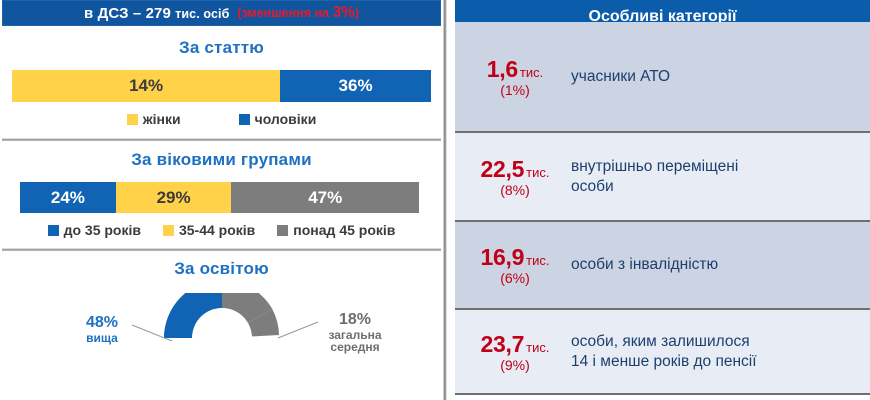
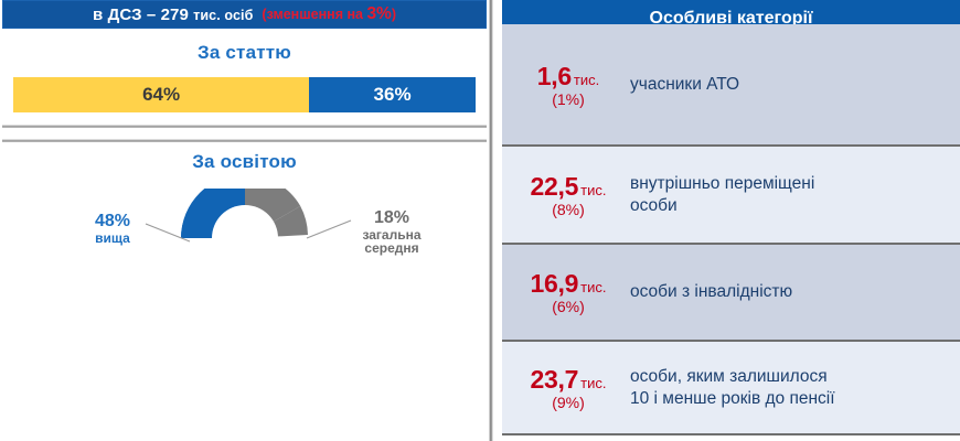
  в ДСЗ – 279 тис. осіб
  (зменшення на 3%)
  За статтю
- 14%
+ 64%
  36%
- жінки
- чоловіки
- За віковими групами
- 24%
- 29%
- 47%
- до 35 років
- 35-44 років
- понад 45 років
  За освітою
  48%
  вища
  18%
  загальна
  середня
  Особливі категорії
  1,6 тис.
  (1%)
  учасники АТО
  22,5 тис.
  (8%)
  внутрішньо переміщені
  особи
  16,9 тис.
  (6%)
  особи з інвалідністю
  23,7 тис.
  (9%)
  особи, яким залишилося
- 14 і менше років до пенсії
+ 10 і менше років до пенсії
